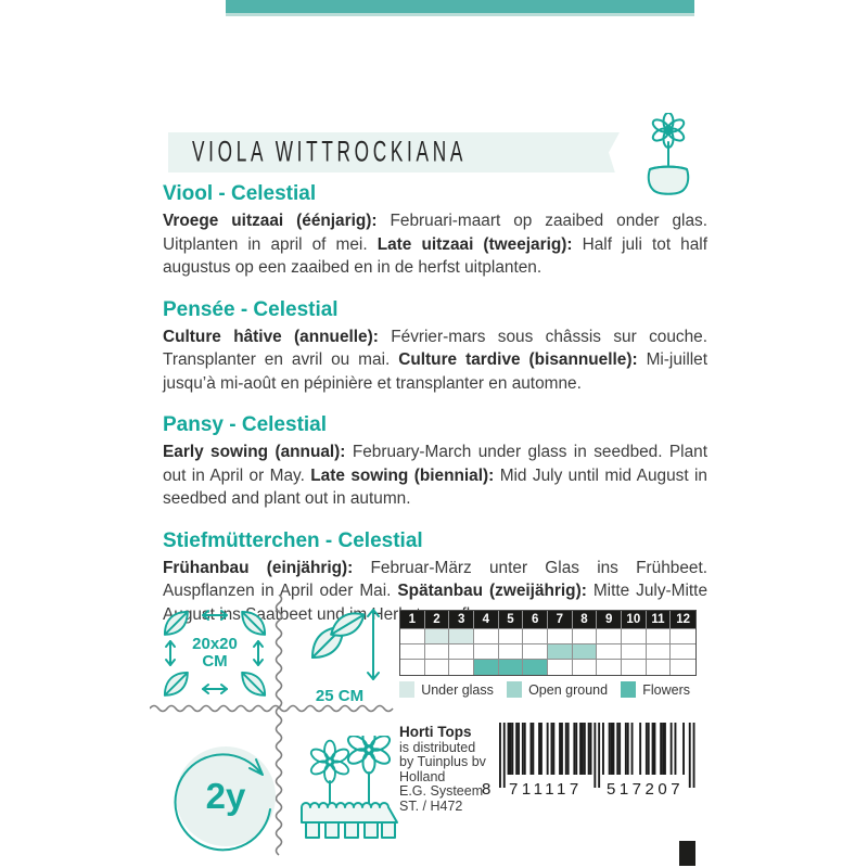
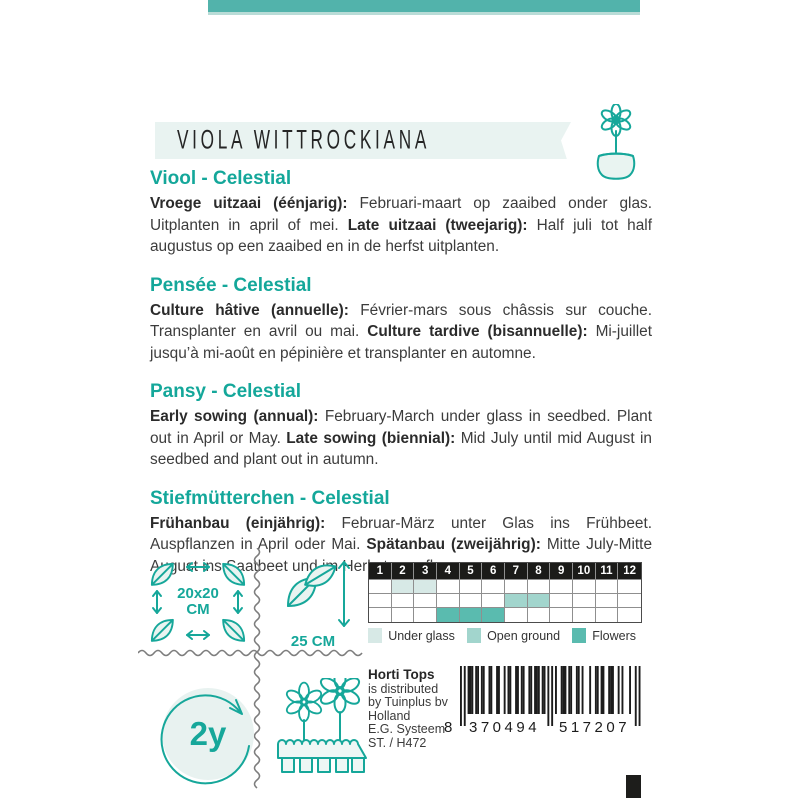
  VIOLA WITTROCKIANA
  Viool - Celestial
  Vroege uitzaai (éénjarig): Februari-maart op zaaibed onder glas. Uitplanten in april of mei. Late uitzaai (tweejarig): Half juli tot half augustus op een zaaibed en in de herfst uitplanten.
  Pensée - Celestial
  Culture hâtive (annuelle): Février-mars sous châssis sur couche. Transplanter en avril ou mai. Culture tardive (bisannuelle): Mi-juillet jusqu’à mi-août en pépinière et transplanter en automne.
  Pansy - Celestial
  Early sowing (annual): February-March under glass in seedbed. Plant out in April or May. Late sowing (biennial): Mid July until mid August in seedbed and plant out in autumn.
  Stiefmütterchen - Celestial
  Frühanbau (einjährig): Februar-März unter Glas ins Frühbeet. Auspflanzen in April oder Mai. Spätanbau (zweijährig): Mitte July-Mitte Aunsaatbeet under
  20x20
  CM
  25 CM
  2y
  1
  2
  3
  4
  5
  6
  7
  8
  9
  10
  11
  12
  Under glass
  Open ground
  Flowers
  Horti Tops
  is distributed
  by Tuinplus bv
  Holland
  E.G. Systeem
  ST. / H472
  8
- 711117
+ 370494
  517207
